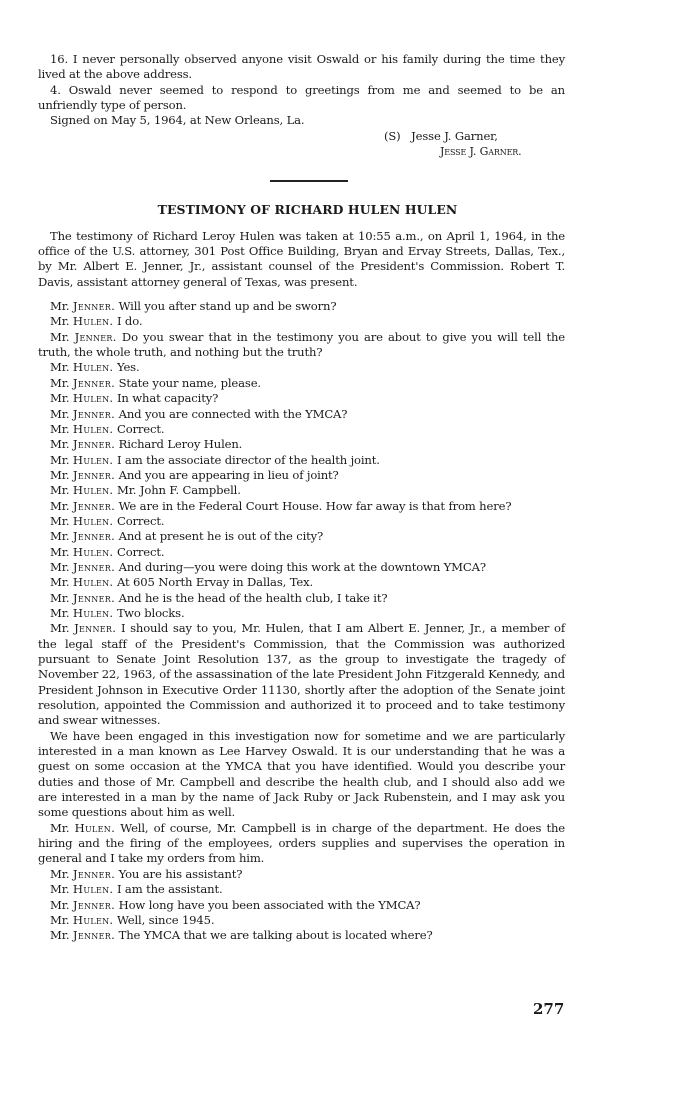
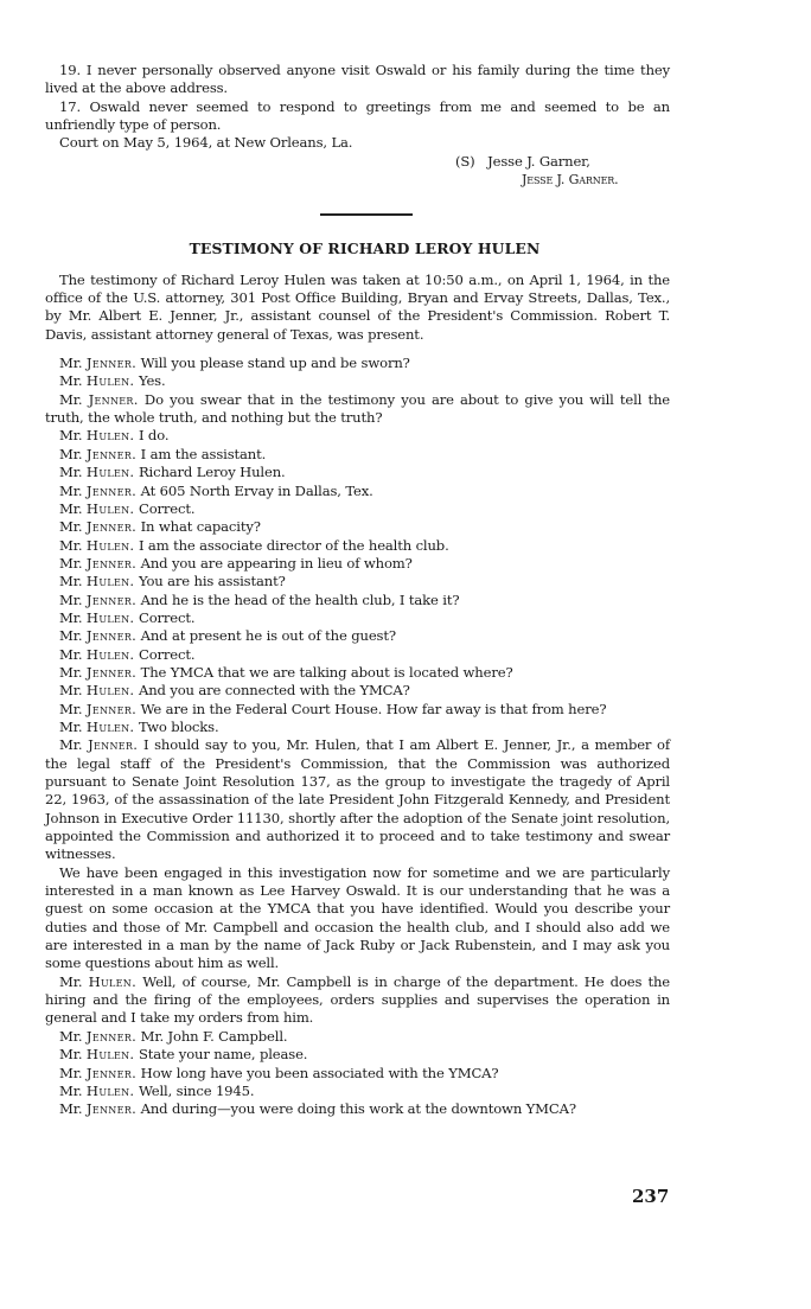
- 16. I never personally observed anyone visit Oswald or his family during the time they lived at the above address.
+ 19. I never personally observed anyone visit Oswald or his family during the time they lived at the above address.
- 4. Oswald never seemed to respond to greetings from me and seemed to be an unfriendly type of person.
+ 17. Oswald never seemed to respond to greetings from me and seemed to be an unfriendly type of person.
- Signed on May 5, 1964, at New Orleans, La.
+ Court on May 5, 1964, at New Orleans, La.
  (S) Jesse J. Garner,
  Jesse J. Garner.
- TESTIMONY OF RICHARD HULEN HULEN
+ TESTIMONY OF RICHARD LEROY HULEN
- The testimony of Richard Leroy Hulen was taken at 10:55 a.m., on April 1, 1964, in the office of the U.S. attorney, 301 Post Office Building, Bryan and Ervay Streets, Dallas, Tex., by Mr. Albert E. Jenner, Jr., assistant counsel of the President's Commission. Robert T. Davis, assistant attorney general of Texas, was present.
+ The testimony of Richard Leroy Hulen was taken at 10:50 a.m., on April 1, 1964, in the office of the U.S. attorney, 301 Post Office Building, Bryan and Ervay Streets, Dallas, Tex., by Mr. Albert E. Jenner, Jr., assistant counsel of the President's Commission. Robert T. Davis, assistant attorney general of Texas, was present.
- Mr. Jenner. Will you after stand up and be sworn?
+ Mr. Jenner. Will you please stand up and be sworn?
- Mr. Hulen. I do.
+ Mr. Hulen. Yes.
  Mr. Jenner. Do you swear that in the testimony you are about to give you will tell the truth, the whole truth, and nothing but the truth?
- Mr. Hulen. Yes.
+ Mr. Hulen. I do.
- Mr. Jenner. State your name, please.
+ Mr. Jenner. I am the assistant.
- Mr. Hulen. In what capacity?
+ Mr. Hulen. Richard Leroy Hulen.
- Mr. Jenner. And you are connected with the YMCA?
+ Mr. Jenner. At 605 North Ervay in Dallas, Tex.
  Mr. Hulen. Correct.
- Mr. Jenner. Richard Leroy Hulen.
+ Mr. Jenner. In what capacity?
- Mr. Hulen. I am the associate director of the health joint.
+ Mr. Hulen. I am the associate director of the health club.
- Mr. Jenner. And you are appearing in lieu of joint?
+ Mr. Jenner. And you are appearing in lieu of whom?
- Mr. Hulen. Mr. John F. Campbell.
+ Mr. Hulen. You are his assistant?
- Mr. Jenner. We are in the Federal Court House. How far away is that from here?
+ Mr. Jenner. And he is the head of the health club, I take it?
  Mr. Hulen. Correct.
- Mr. Jenner. And at present he is out of the city?
+ Mr. Jenner. And at present he is out of the guest?
  Mr. Hulen. Correct.
- Mr. Jenner. And during—you were doing this work at the downtown YMCA?
+ Mr. Jenner. The YMCA that we are talking about is located where?
- Mr. Hulen. At 605 North Ervay in Dallas, Tex.
+ Mr. Hulen. And you are connected with the YMCA?
- Mr. Jenner. And he is the head of the health club, I take it?
+ Mr. Jenner. We are in the Federal Court House. How far away is that from here?
  Mr. Hulen. Two blocks.
- Mr. Jenner. I should say to you, Mr. Hulen, that I am Albert E. Jenner, Jr., a member of the legal staff of the President's Commission, that the Commission was authorized pursuant to Senate Joint Resolution 137, as the group to investigate the tragedy of November 22, 1963, of the assassination of the late President John Fitzgerald Kennedy, and President Johnson in Executive Order 11130, shortly after the adoption of the Senate joint resolution, appointed the Commission and authorized it to proceed and to take testimony and swear witnesses.
+ Mr. Jenner. I should say to you, Mr. Hulen, that I am Albert E. Jenner, Jr., a member of the legal staff of the President's Commission, that the Commission was authorized pursuant to Senate Joint Resolution 137, as the group to investigate the tragedy of April 22, 1963, of the assassination of the late President John Fitzgerald Kennedy, and President Johnson in Executive Order 11130, shortly after the adoption of the Senate joint resolution, appointed the Commission and authorized it to proceed and to take testimony and swear witnesses.
- We have been engaged in this investigation now for sometime and we are particularly interested in a man known as Lee Harvey Oswald. It is our understanding that he was a guest on some occasion at the YMCA that you have identified. Would you describe your duties and those of Mr. Campbell and describe the health club, and I should also add we are interested in a man by the name of Jack Ruby or Jack Rubenstein, and I may ask you some questions about him as well.
+ We have been engaged in this investigation now for sometime and we are particularly interested in a man known as Lee Harvey Oswald. It is our understanding that he was a guest on some occasion at the YMCA that you have identified. Would you describe your duties and those of Mr. Campbell and occasion the health club, and I should also add we are interested in a man by the name of Jack Ruby or Jack Rubenstein, and I may ask you some questions about him as well.
  Mr. Hulen. Well, of course, Mr. Campbell is in charge of the department. He does the hiring and the firing of the employees, orders supplies and supervises the operation in general and I take my orders from him.
- Mr. Jenner. You are his assistant?
+ Mr. Jenner. Mr. John F. Campbell.
- Mr. Hulen. I am the assistant.
+ Mr. Hulen. State your name, please.
  Mr. Jenner. How long have you been associated with the YMCA?
  Mr. Hulen. Well, since 1945.
- Mr. Jenner. The YMCA that we are talking about is located where?
+ Mr. Jenner. And during—you were doing this work at the downtown YMCA?
- 277
+ 237
